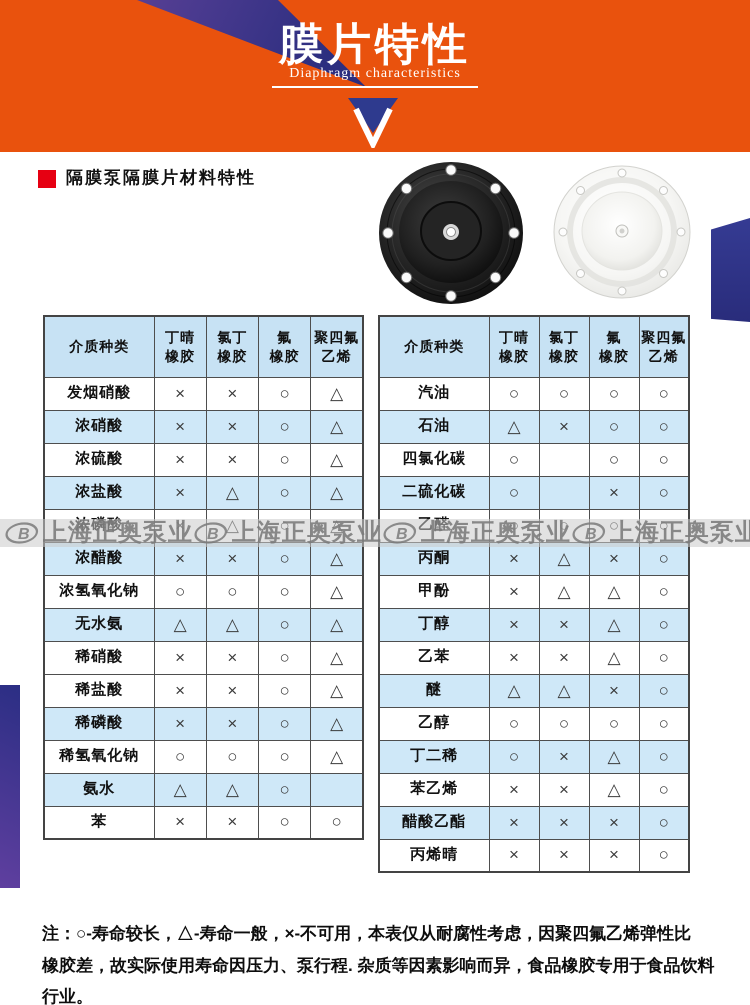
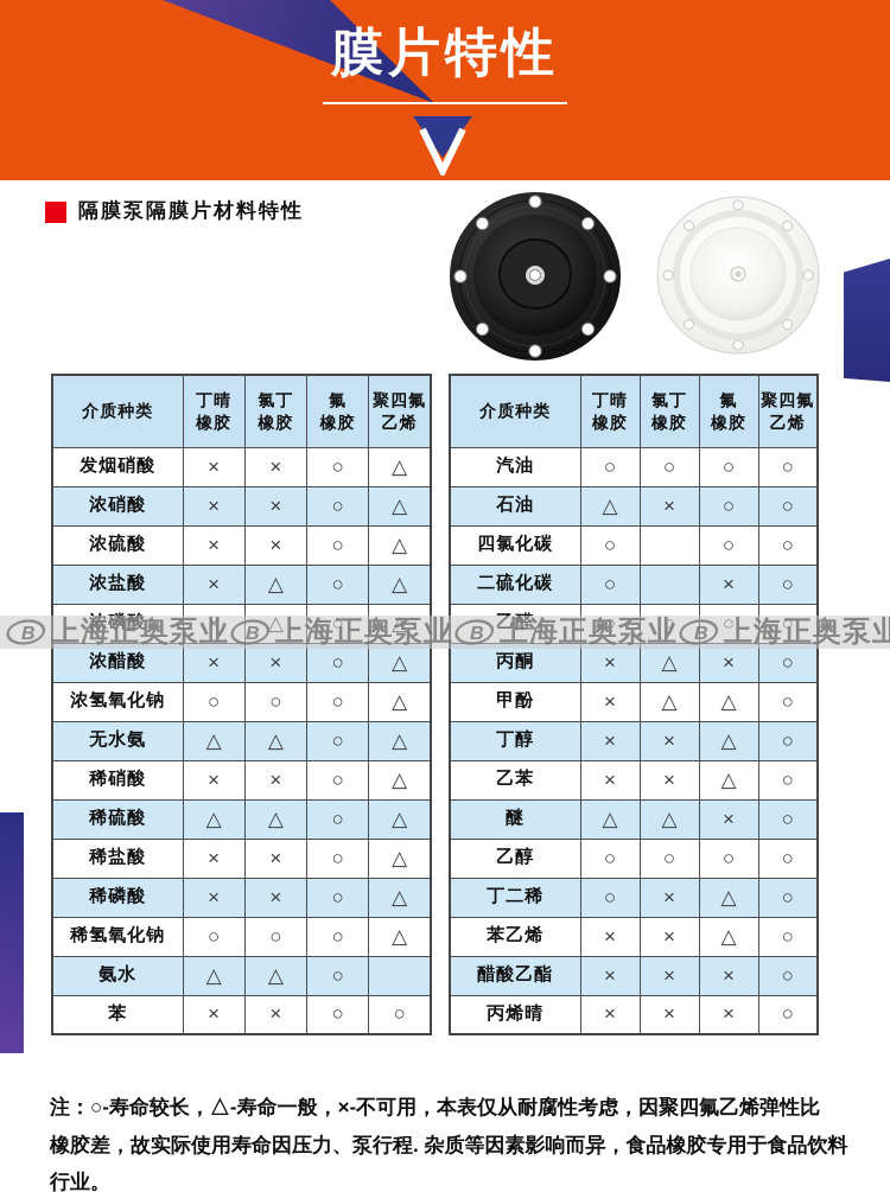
  膜片特性
- Diaphragm characteristics
  隔膜泵隔膜片材料特性
  介质种类	丁晴 橡胶	氯丁 橡胶	氟 橡胶	聚四氟 乙烯
  发烟硝酸	×	×	○	△
  浓硝酸	×	×	○	△
  浓硫酸	×	×	○	△
  浓盐酸	×	△	○	△
  浓磷酸	×	△	○	△
  浓醋酸	×	×	○	△
  浓氢氧化钠	○	○	○	△
  无水氨	△	△	○	△
  稀硝酸	×	×	○	△
+ 稀硫酸	△	△	○	△
  稀盐酸	×	×	○	△
  稀磷酸	×	×	○	△
  稀氢氧化钠	○	○	○	△
  氨水	△	△	○
  苯	×	×	○	○
  介质种类	丁晴 橡胶	氯丁 橡胶	氟 橡胶	聚四氟 乙烯
  汽油	○	○	○	○
  石油	△	×	○	○
  四氯化碳	○		○	○
  二硫化碳	○		×	○
  乙醛	○	○	○	○
  丙酮	×	△	×	○
  甲酚	×	△	△	○
  丁醇	×	×	△	○
  乙苯	×	×	△	○
  醚	△	△	×	○
  乙醇	○	○	○	○
  丁二稀	○	×	△	○
  苯乙烯	×	×	△	○
  醋酸乙酯	×	×	×	○
  丙烯晴	×	×	×	○
  B
  上海正奥泵业
  B
  上海正奥泵业
  B
  上海正奥泵业
  B
  上海正奥泵业
  注：○-寿命较长，△-寿命一般，×-不可用，本表仅从耐腐性考虑，因聚四氟乙烯弹性比
  橡胶差，故实际使用寿命因压力、泵行程. 杂质等因素影响而异，食品橡胶专用于食品饮料行业。
